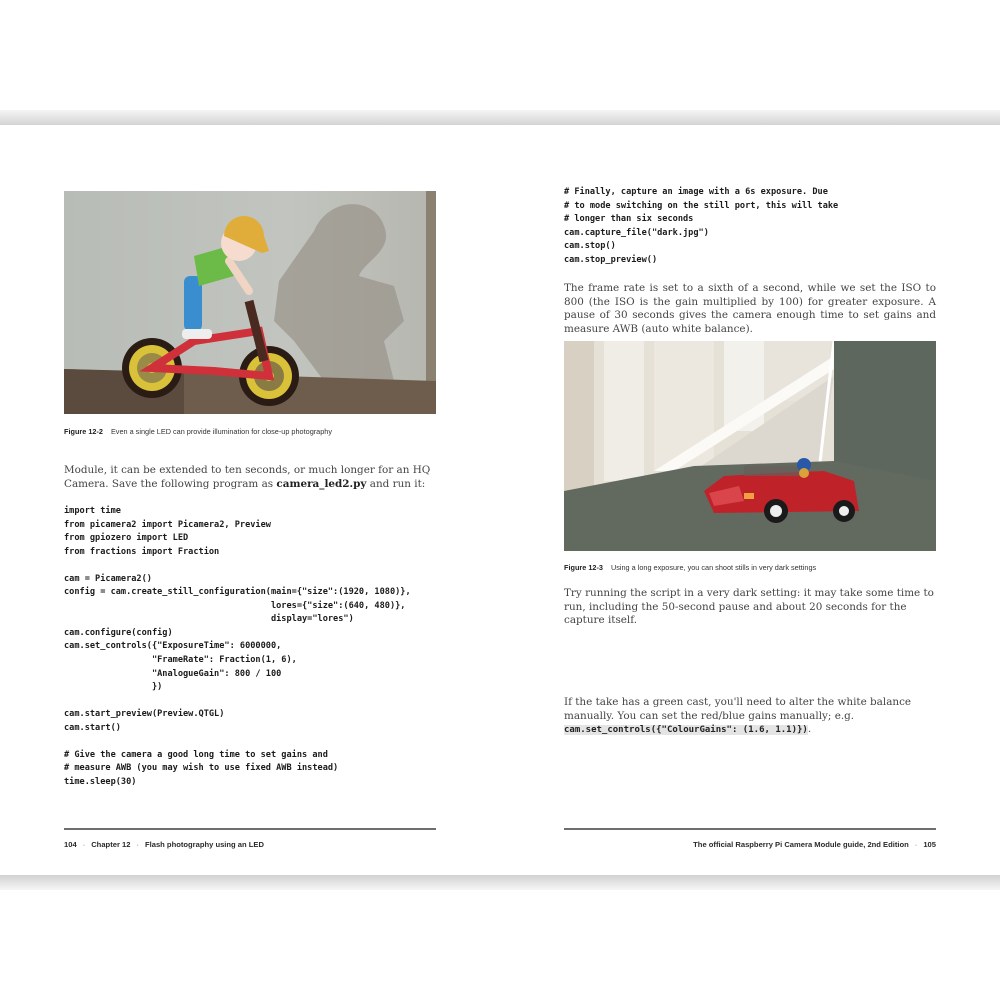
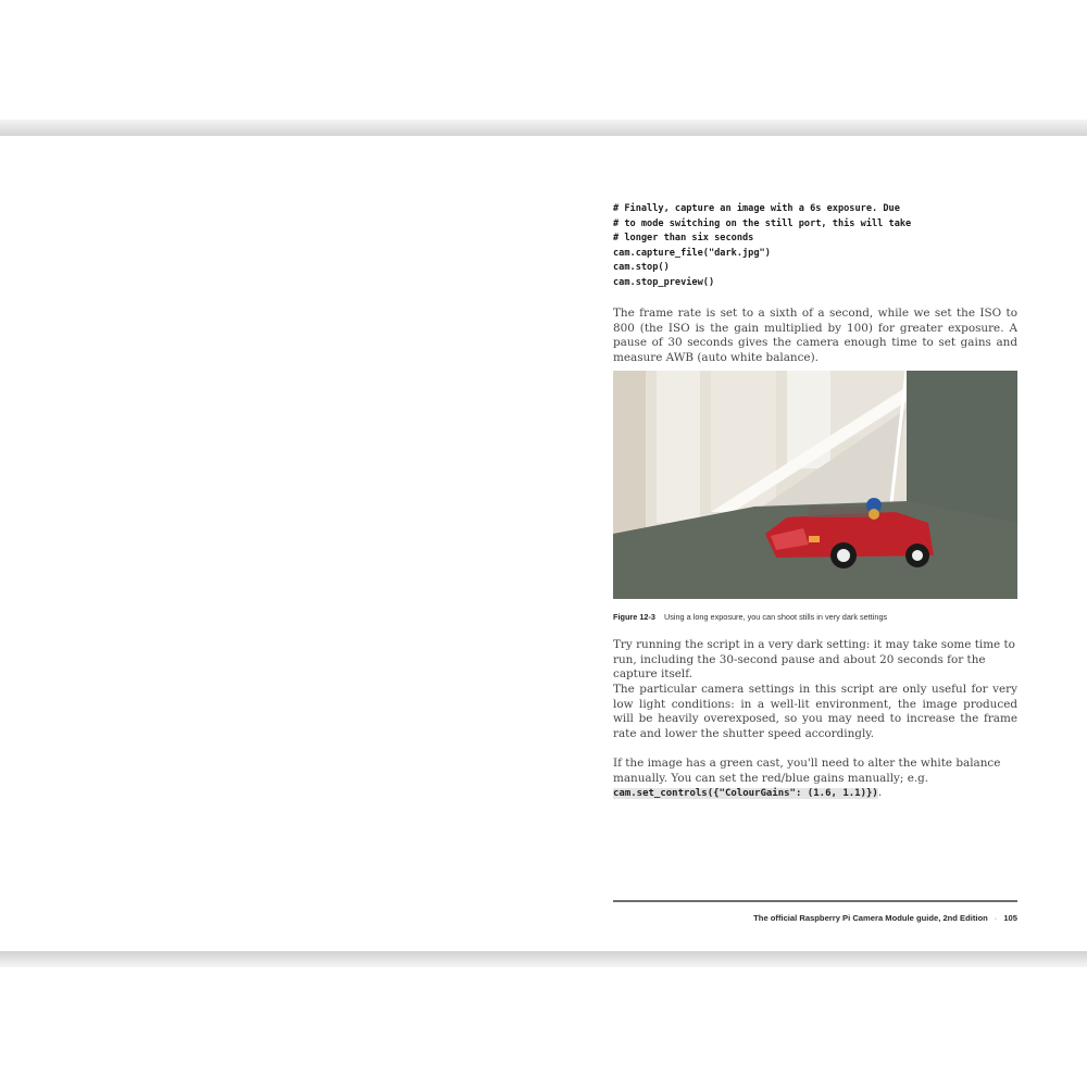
- Figure 12-2 Even a single LED can provide illumination for close-up photography
- Module, it can be extended to ten seconds, or much longer for an HQ Camera. Save the following program as camera_led2.py and run it:
- import time
- from picamera2 import Picamera2, Preview
- from gpiozero import LED
- from fractions import Fraction
- cam = Picamera2()
- config = cam.create_still_configuration(main={"size":(1920, 1080)},
- lores={"size":(640, 480)},
- display="lores")
- cam.configure(config)
- cam.set_controls({"ExposureTime": 6000000,
- "FrameRate": Fraction(1, 6),
- "AnalogueGain": 800 / 100
- })
- cam.start_preview(Preview.QTGL)
- cam.start()
- # Give the camera a good long time to set gains and
- # measure AWB (you may wish to use fixed AWB instead)
- time.sleep(30)
- 104 · Chapter 12 · Flash photography using an LED
  # Finally, capture an image with a 6s exposure. Due
  # to mode switching on the still port, this will take
  # longer than six seconds
  cam.capture_file("dark.jpg")
  cam.stop()
  cam.stop_preview()
  The frame rate is set to a sixth of a second, while we set the ISO to 800 (the ISO is the gain multiplied by 100) for greater exposure. A pause of 30 seconds gives the camera enough time to set gains and measure AWB (auto white balance).
  Figure 12-3 Using a long exposure, you can shoot stills in very dark settings
- Try running the script in a very dark setting: it may take some time to run, including the 50-second pause and about 20 seconds for the capture itself.
+ Try running the script in a very dark setting: it may take some time to run, including the 30-second pause and about 20 seconds for the capture itself.
+ The particular camera settings in this script are only useful for very low light conditions: in a well-lit environment, the image produced will be heavily overexposed, so you may need to increase the frame rate and lower the shutter speed accordingly.
- If the take has a green cast, you'll need to alter the white balance manually. You can set the red/blue gains manually; e.g. cam.set_controls({"ColourGains": (1.6, 1.1)}).
+ If the image has a green cast, you'll need to alter the white balance manually. You can set the red/blue gains manually; e.g. cam.set_controls({"ColourGains": (1.6, 1.1)}).
  The official Raspberry Pi Camera Module guide, 2nd Edition · 105
